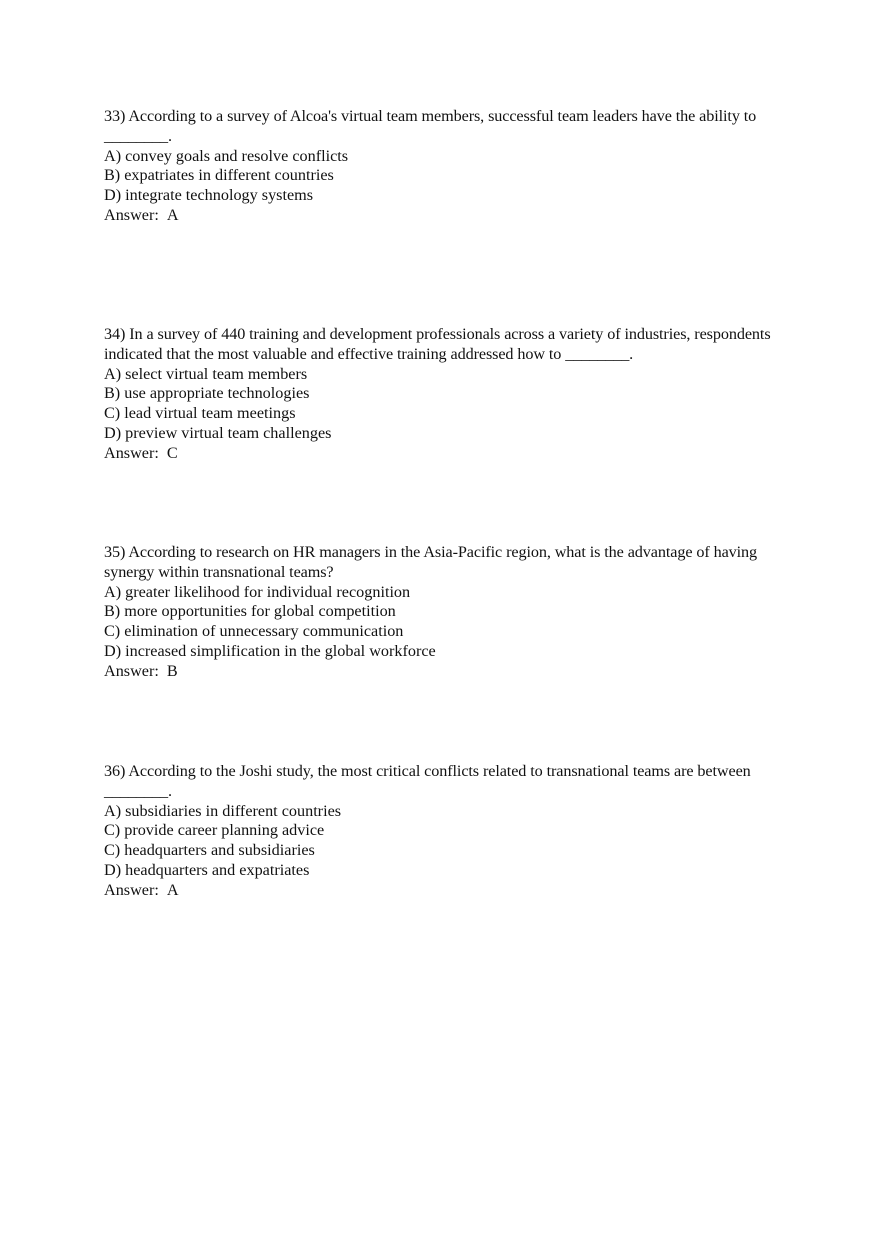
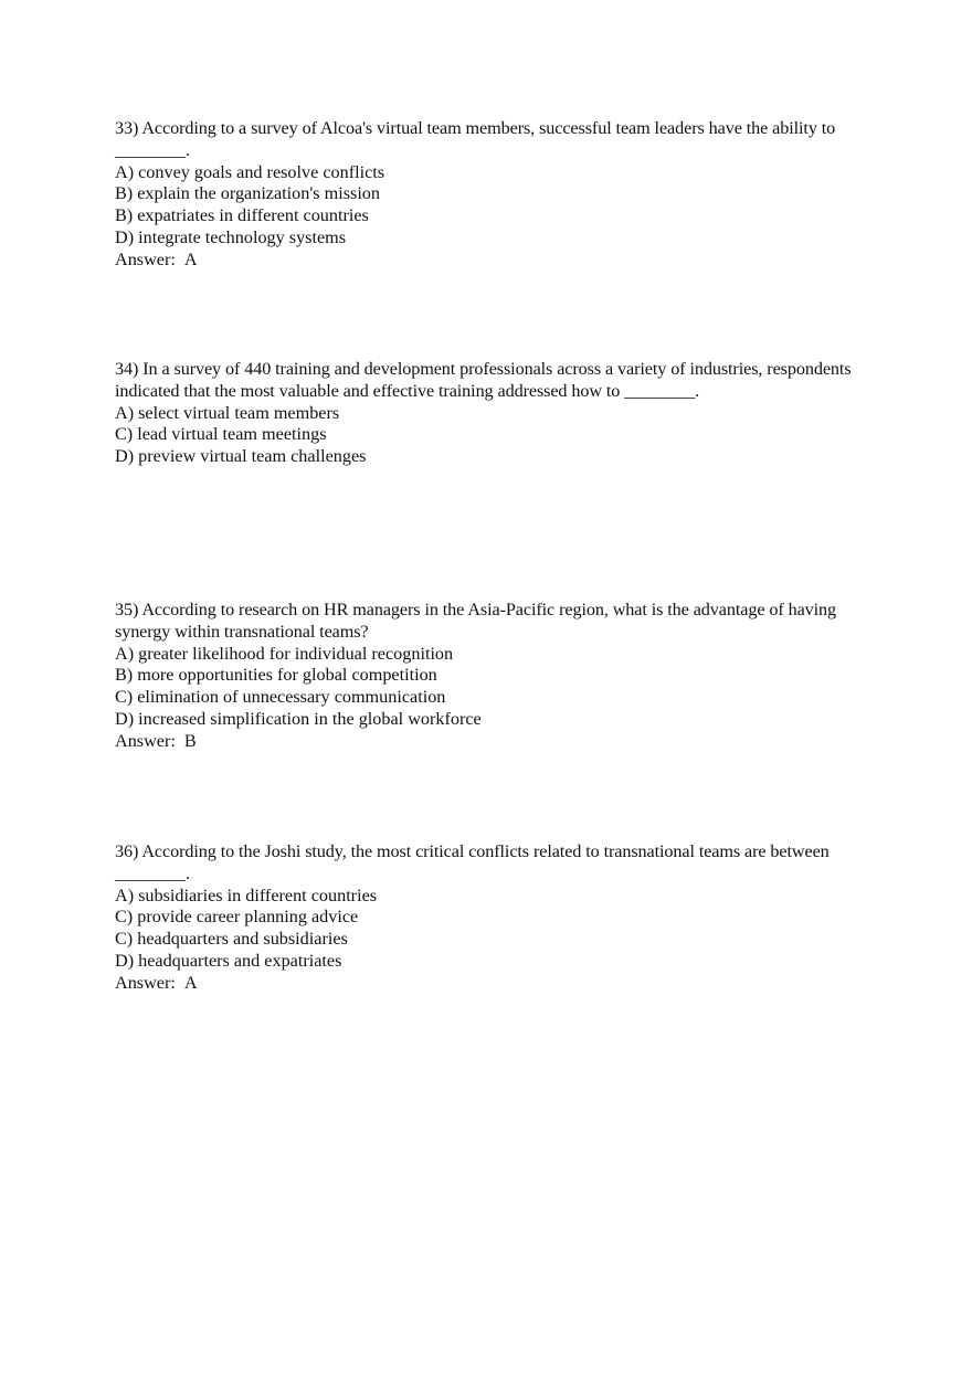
  33) According to a survey of Alcoa's virtual team members, successful team leaders have the ability to ________.
  A) convey goals and resolve conflicts
+ B) explain the organization's mission
  B) expatriates in different countries
  D) integrate technology systems
  Answer: A
  34) In a survey of 440 training and development professionals across a variety of industries, respondents indicated that the most valuable and effective training addressed how to ________.
  A) select virtual team members
- B) use appropriate technologies
  C) lead virtual team meetings
  D) preview virtual team challenges
- Answer: C
  35) According to research on HR managers in the Asia-Pacific region, what is the advantage of having synergy within transnational teams?
  A) greater likelihood for individual recognition
  B) more opportunities for global competition
  C) elimination of unnecessary communication
  D) increased simplification in the global workforce
  Answer: B
  36) According to the Joshi study, the most critical conflicts related to transnational teams are between ________.
  A) subsidiaries in different countries
  C) provide career planning advice
  C) headquarters and subsidiaries
  D) headquarters and expatriates
  Answer: A
